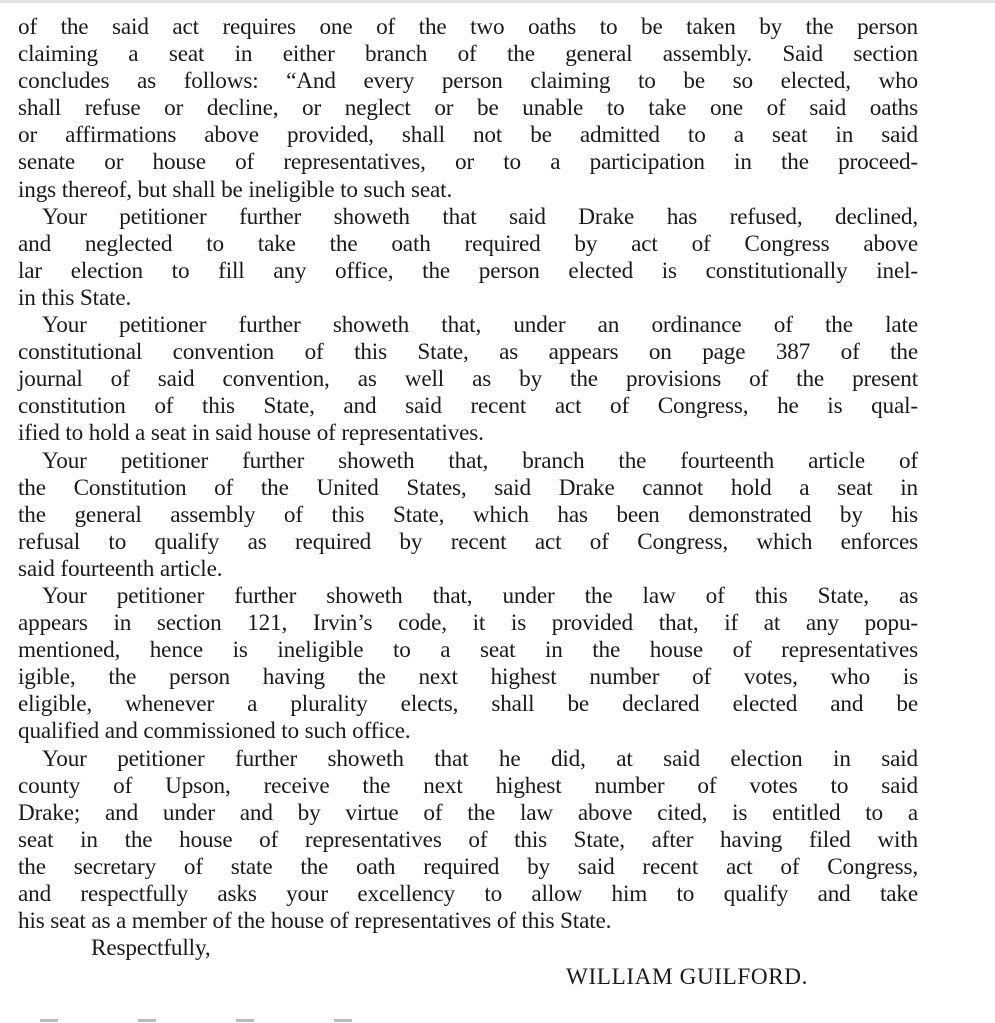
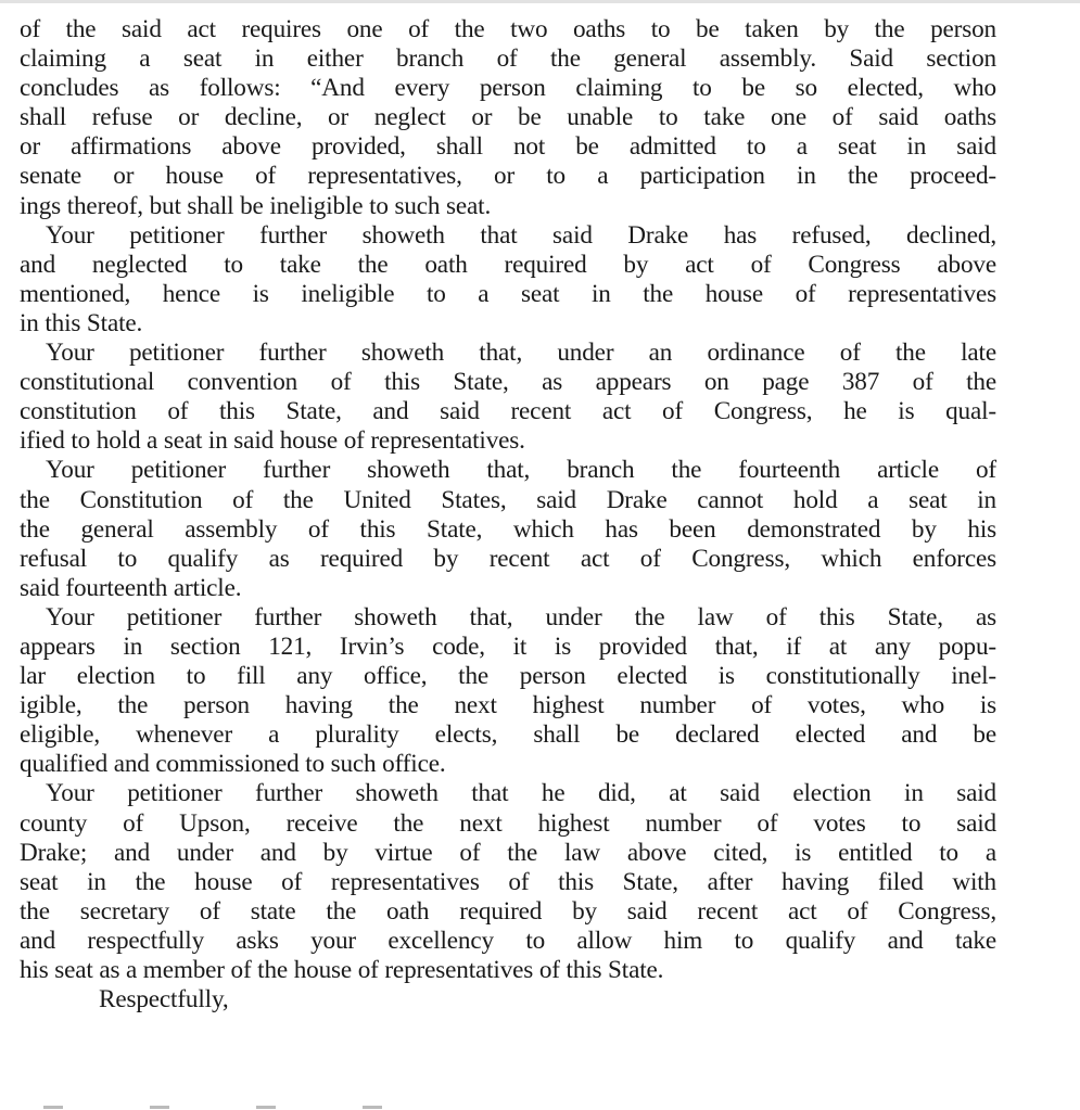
  of the said act requires one of the two oaths to be taken by the person
  claiming a seat in either branch of the general assembly. Said section
  concludes as follows: “And every person claiming to be so elected, who
  shall refuse or decline, or neglect or be unable to take one of said oaths
  or affirmations above provided, shall not be admitted to a seat in said
  senate or house of representatives, or to a participation in the proceed-
  ings thereof, but shall be ineligible to such seat.
  Your petitioner further showeth that said Drake has refused, declined,
  and neglected to take the oath required by act of Congress above
- lar election to fill any office, the person elected is constitutionally inel-
+ mentioned, hence is ineligible to a seat in the house of representatives
  in this State.
  Your petitioner further showeth that, under an ordinance of the late
  constitutional convention of this State, as appears on page 387 of the
- journal of said convention, as well as by the provisions of the present
  constitution of this State, and said recent act of Congress, he is qual-
  ified to hold a seat in said house of representatives.
  Your petitioner further showeth that, branch the fourteenth article of
  the Constitution of the United States, said Drake cannot hold a seat in
  the general assembly of this State, which has been demonstrated by his
  refusal to qualify as required by recent act of Congress, which enforces
  said fourteenth article.
  Your petitioner further showeth that, under the law of this State, as
  appears in section 121, Irvin’s code, it is provided that, if at any popu-
- mentioned, hence is ineligible to a seat in the house of representatives
+ lar election to fill any office, the person elected is constitutionally inel-
  igible, the person having the next highest number of votes, who is
  eligible, whenever a plurality elects, shall be declared elected and be
  qualified and commissioned to such office.
  Your petitioner further showeth that he did, at said election in said
  county of Upson, receive the next highest number of votes to said
  Drake; and under and by virtue of the law above cited, is entitled to a
  seat in the house of representatives of this State, after having filed with
  the secretary of state the oath required by said recent act of Congress,
  and respectfully asks your excellency to allow him to qualify and take
  his seat as a member of the house of representatives of this State.
  Respectfully,
- WILLIAM GUILFORD.
